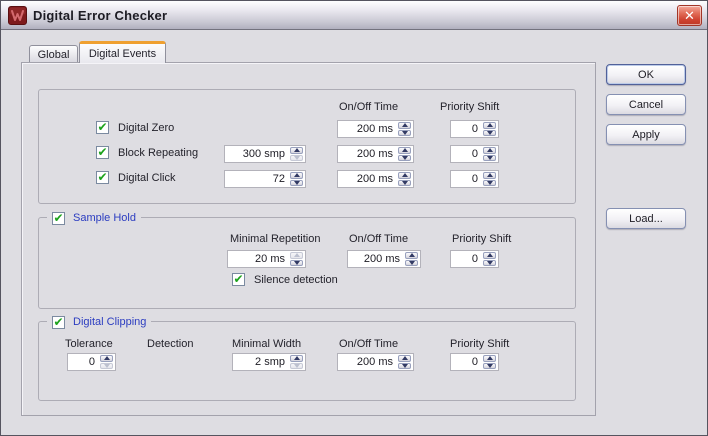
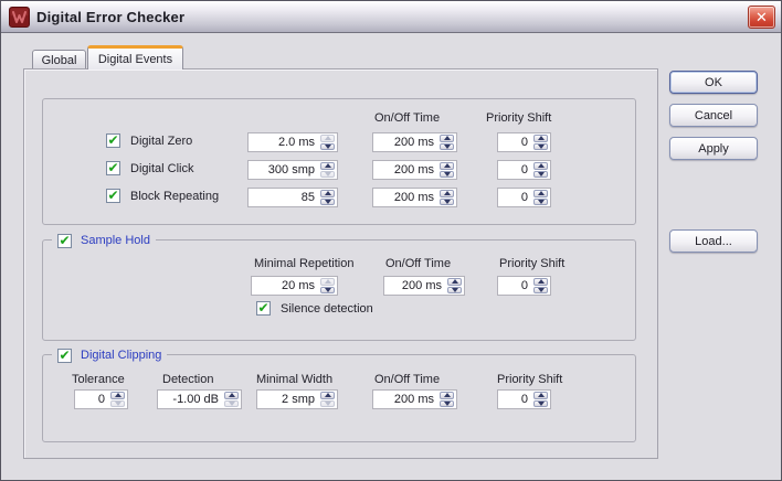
  Digital Error Checker
  ✕
  Global
  Digital Events
  On/Off Time
  Priority Shift
  ✔
  Digital Zero
+ 2.0 ms
  200 ms
  0
  ✔
- Block Repeating
+ Digital Click
  300 smp
  200 ms
  0
  ✔
- Digital Click
+ Block Repeating
- 72
+ 85
  200 ms
  0
  ✔
  Sample Hold
  Minimal Repetition
  On/Off Time
  Priority Shift
  20 ms
  200 ms
  0
  ✔
  Silence detection
  ✔
  Digital Clipping
  Tolerance
  Detection
  Minimal Width
  On/Off Time
  Priority Shift
  0
+ -1.00 dB
  2 smp
  200 ms
  0
  OK
  Cancel
  Apply
  Load...
